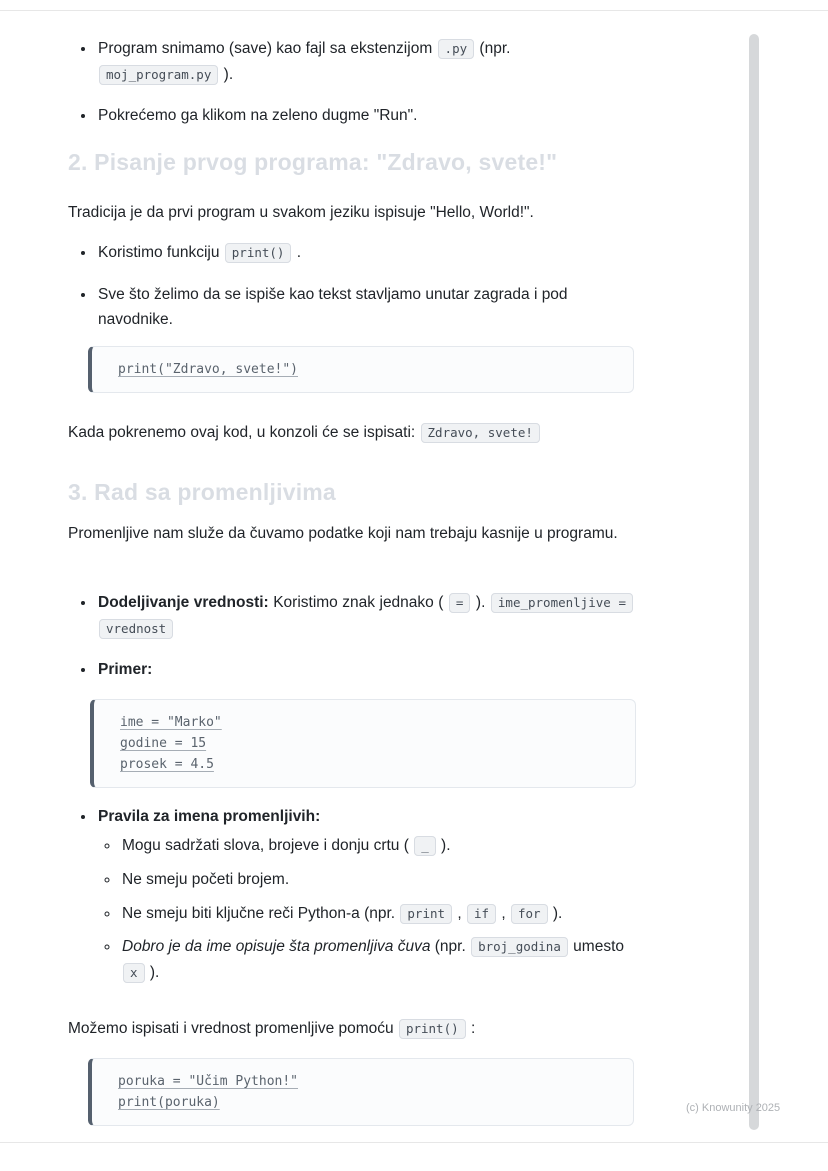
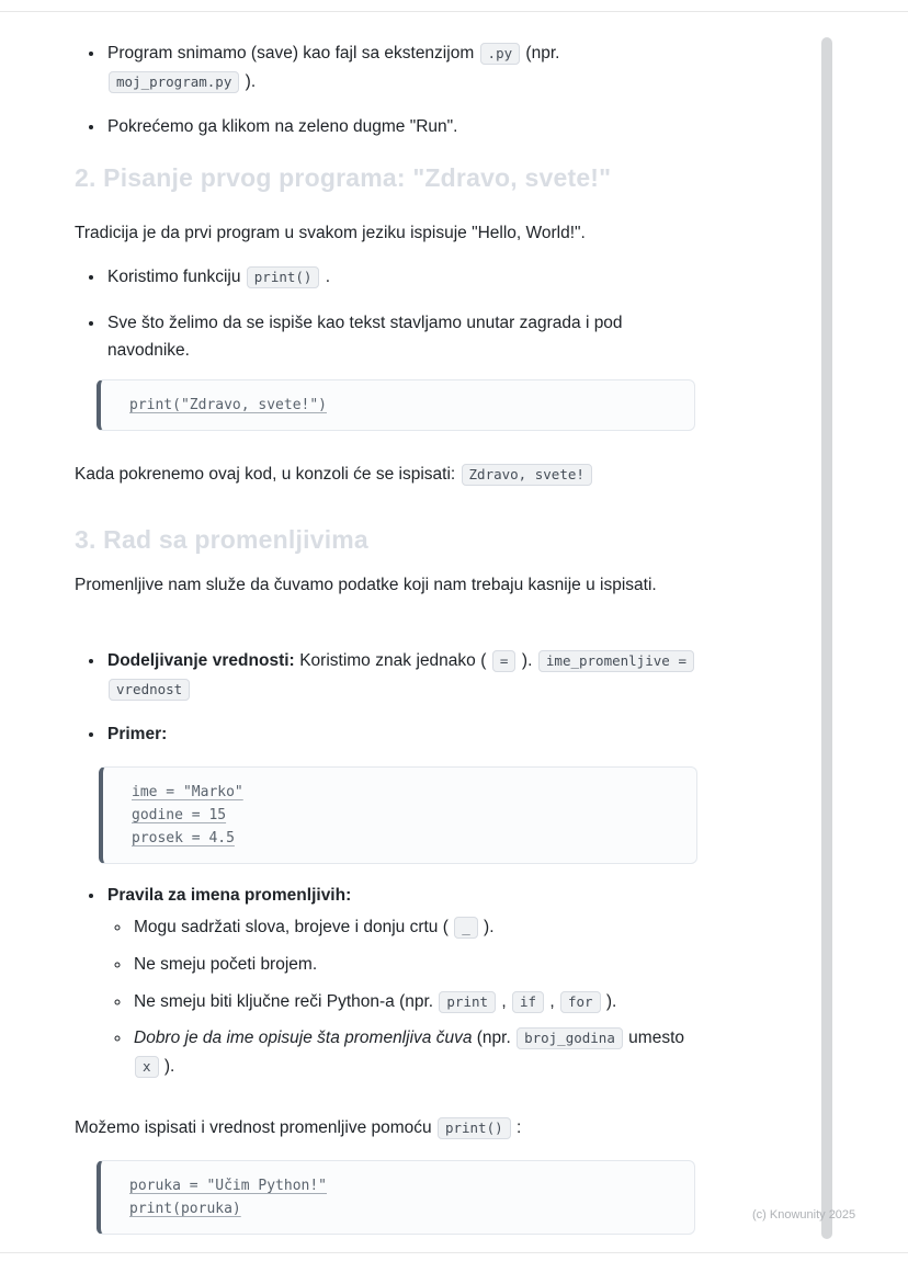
  Program snimamo (save) kao fajl sa ekstenzijom .py (npr. moj_program.py ).
  Pokrećemo ga klikom na zeleno dugme "Run".
  2. Pisanje prvog programa: "Zdravo, svete!"
  Tradicija je da prvi program u svakom jeziku ispisuje "Hello, World!".
  Koristimo funkciju print() .
  Sve što želimo da se ispiše kao tekst stavljamo unutar zagrada i pod navodnike.
  print("Zdravo, svete!")
  Kada pokrenemo ovaj kod, u konzoli će se ispisati: Zdravo, svete!
  3. Rad sa promenljivima
- Promenljive nam služe da čuvamo podatke koji nam trebaju kasnije u programu.
+ Promenljive nam služe da čuvamo podatke koji nam trebaju kasnije u ispisati.
  Dodeljivanje vrednosti: Koristimo znak jednako ( = ). ime_promenljive = vrednost
  Primer:
  ime = "Marko"
  godine = 15
  prosek = 4.5
  Pravila za imena promenljivih:
  Mogu sadržati slova, brojeve i donju crtu ( _ ).
  Ne smeju početi brojem.
  Ne smeju biti ključne reči Python-a (npr. print , if , for ).
  Dobro je da ime opisuje šta promenljiva čuva (npr. broj_godina umesto x ).
  Možemo ispisati i vrednost promenljive pomoću print() :
  poruka = "Učim Python!"
  print(poruka)
  (c) Knowunity 2025
